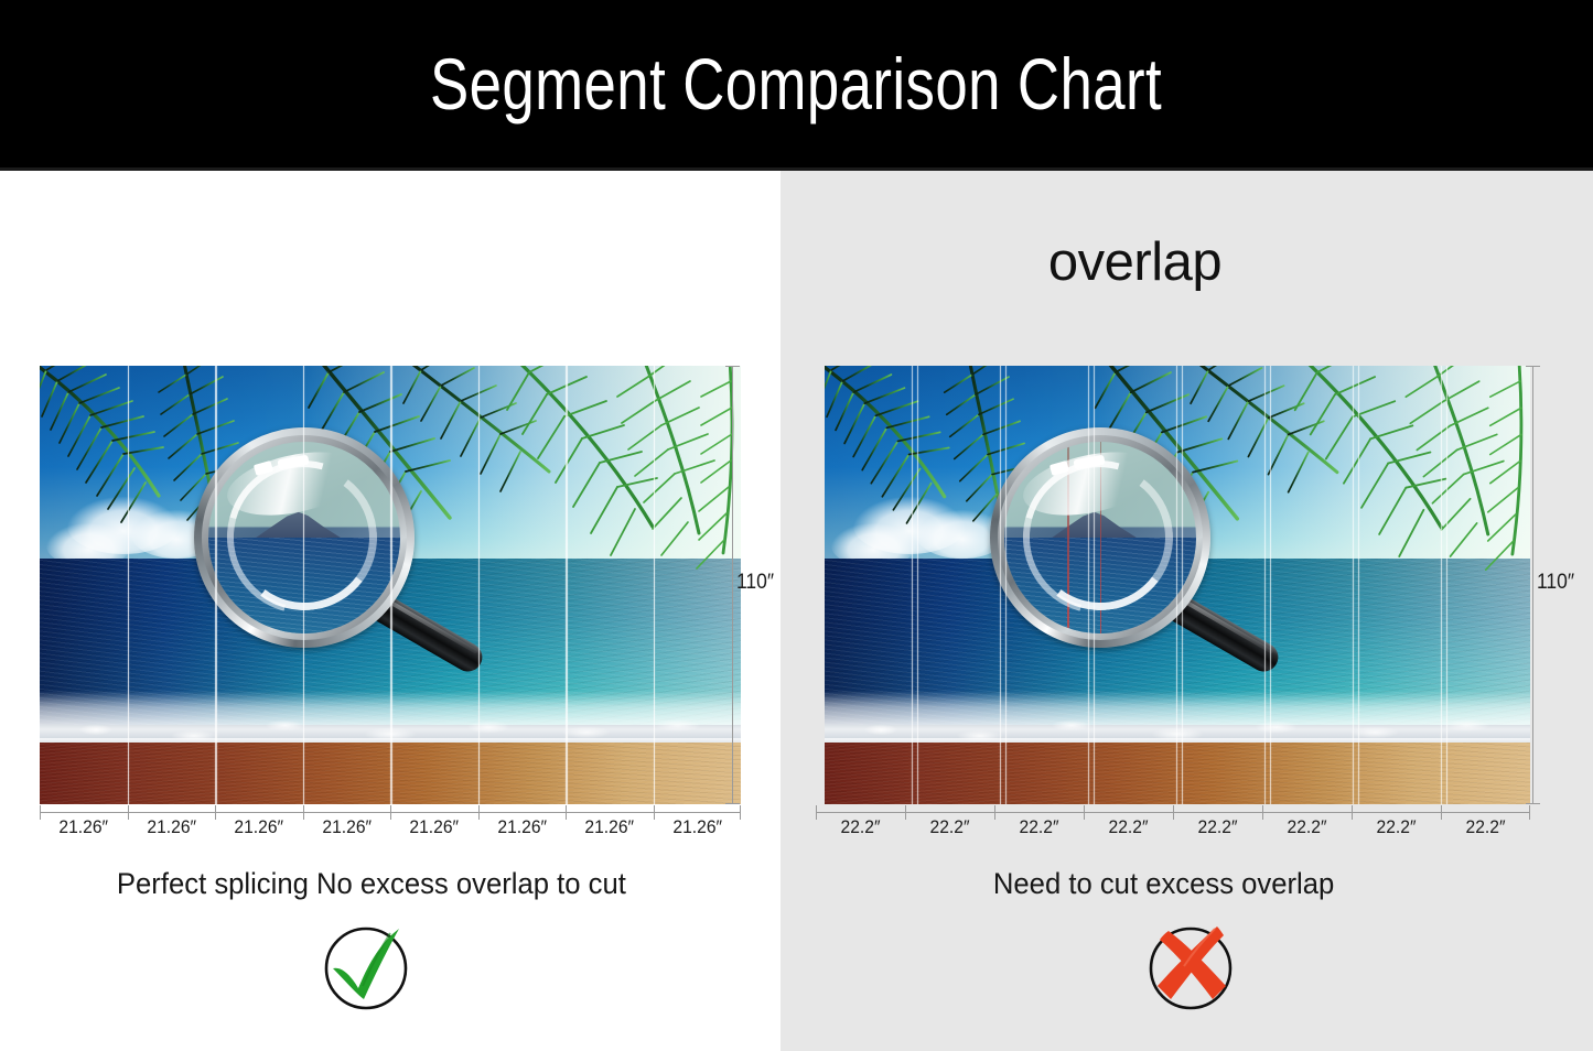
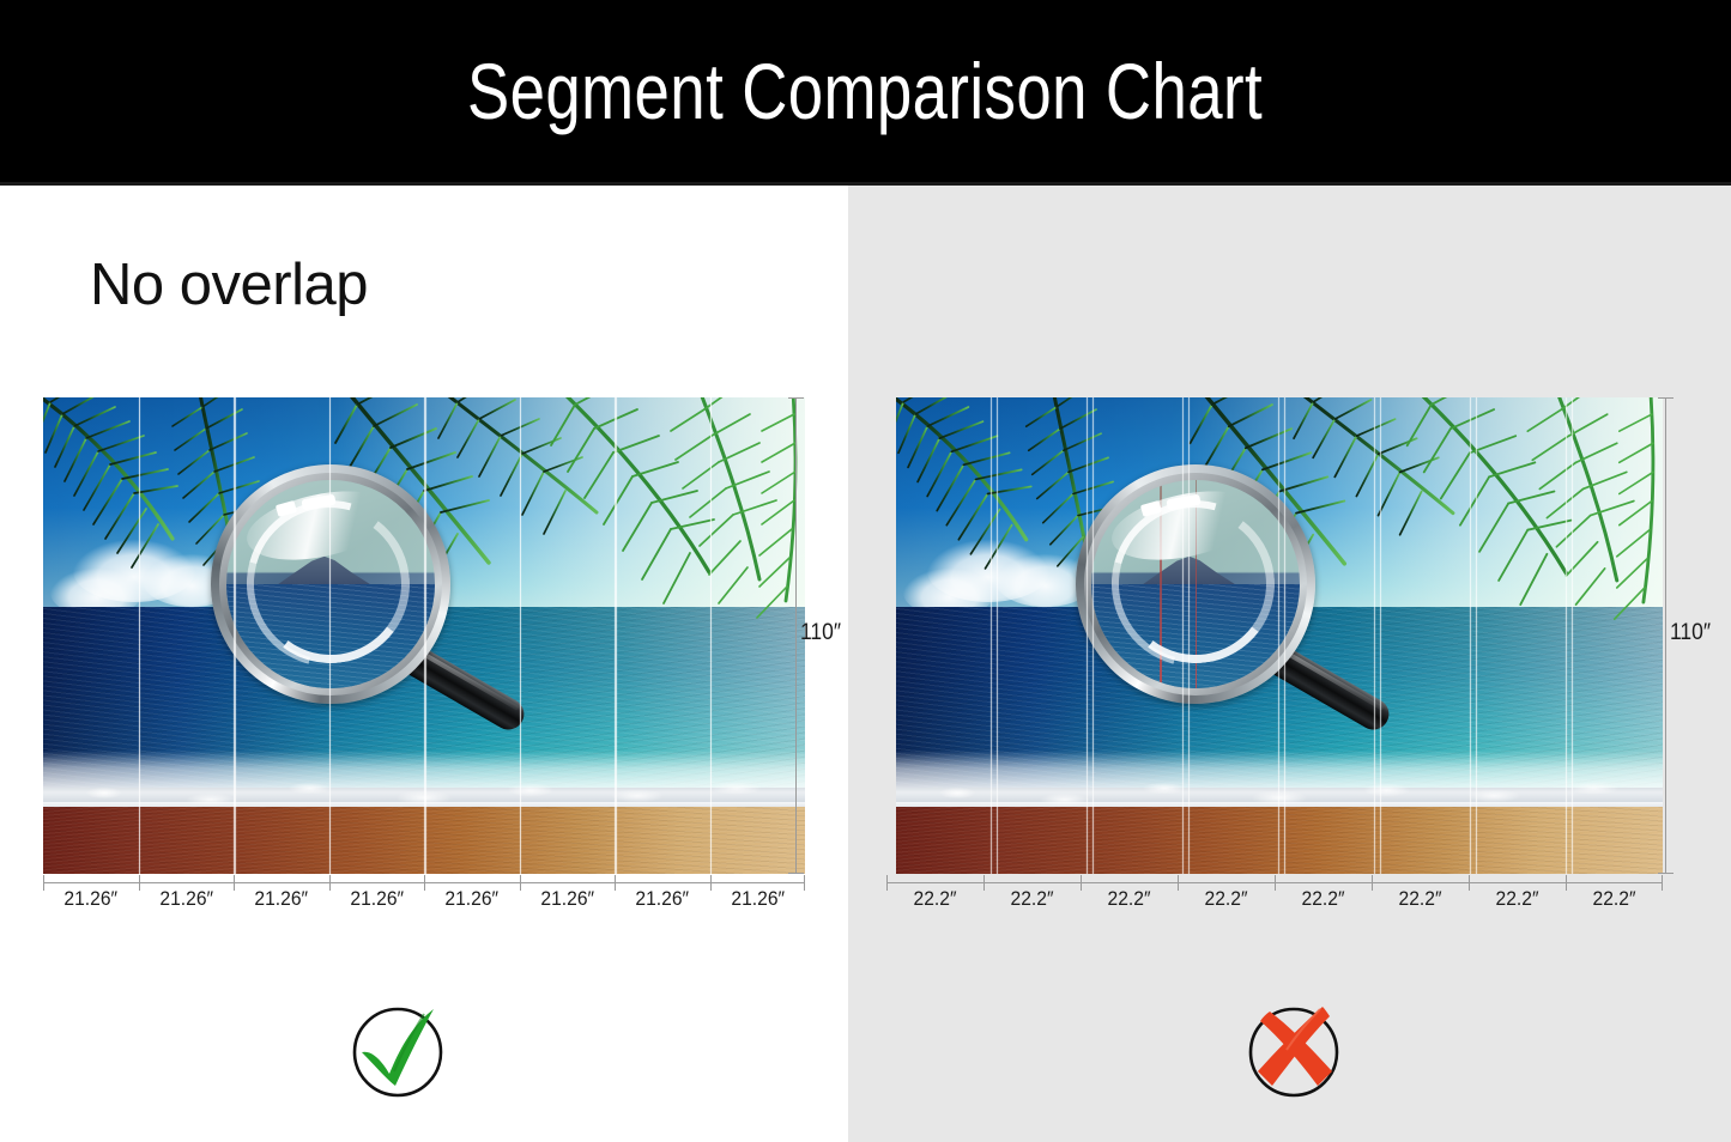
  Segment Comparison Chart
+ No overlap
  110″
  21.26″
  21.26″
  21.26″
  21.26″
  21.26″
  21.26″
  21.26″
  21.26″
- Perfect splicing No excess overlap to cut
- overlap
  110″
  22.2″
  22.2″
  22.2″
  22.2″
  22.2″
  22.2″
  22.2″
  22.2″
- Need to cut excess overlap
